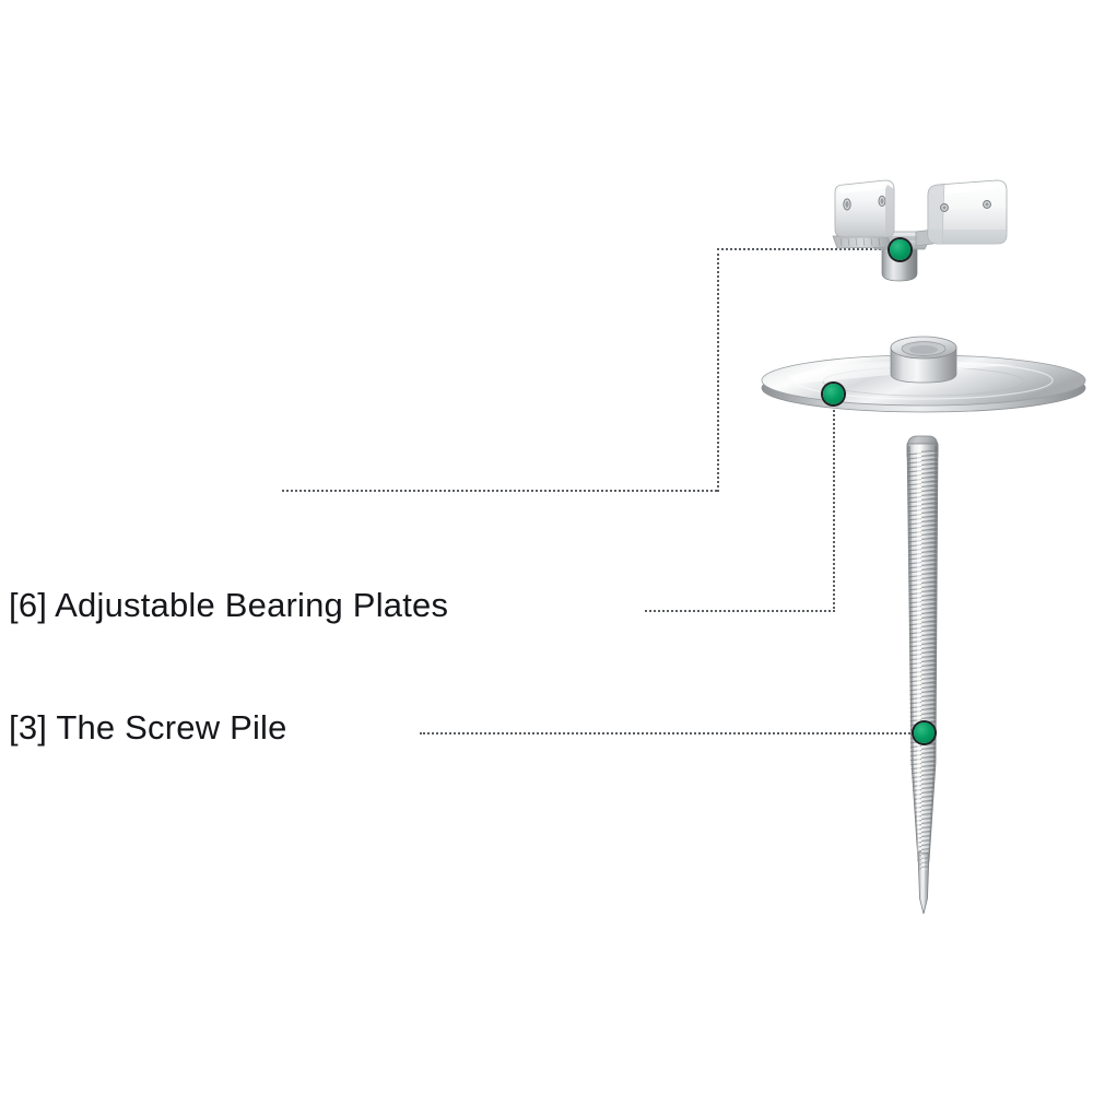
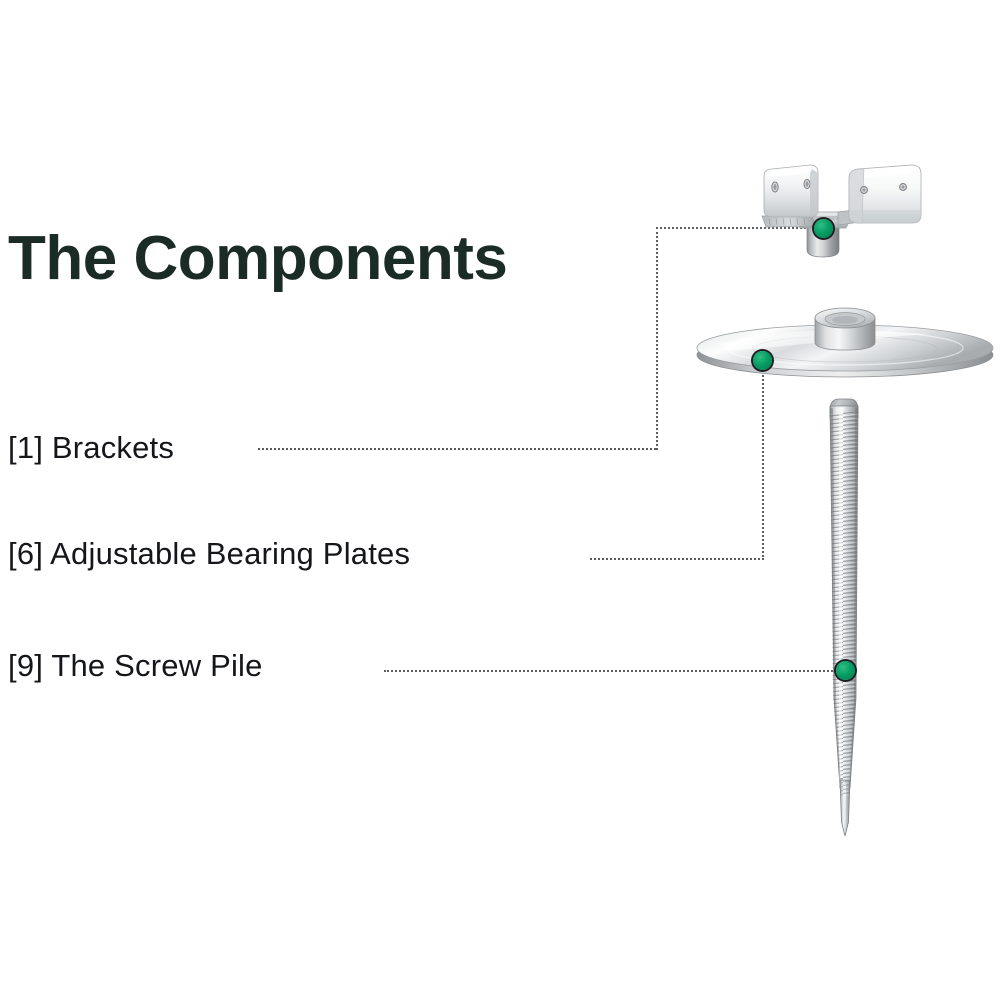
+ The Components
+ [1] Brackets
  [6] Adjustable Bearing Plates
- [3] The Screw Pile
+ [9] The Screw Pile
